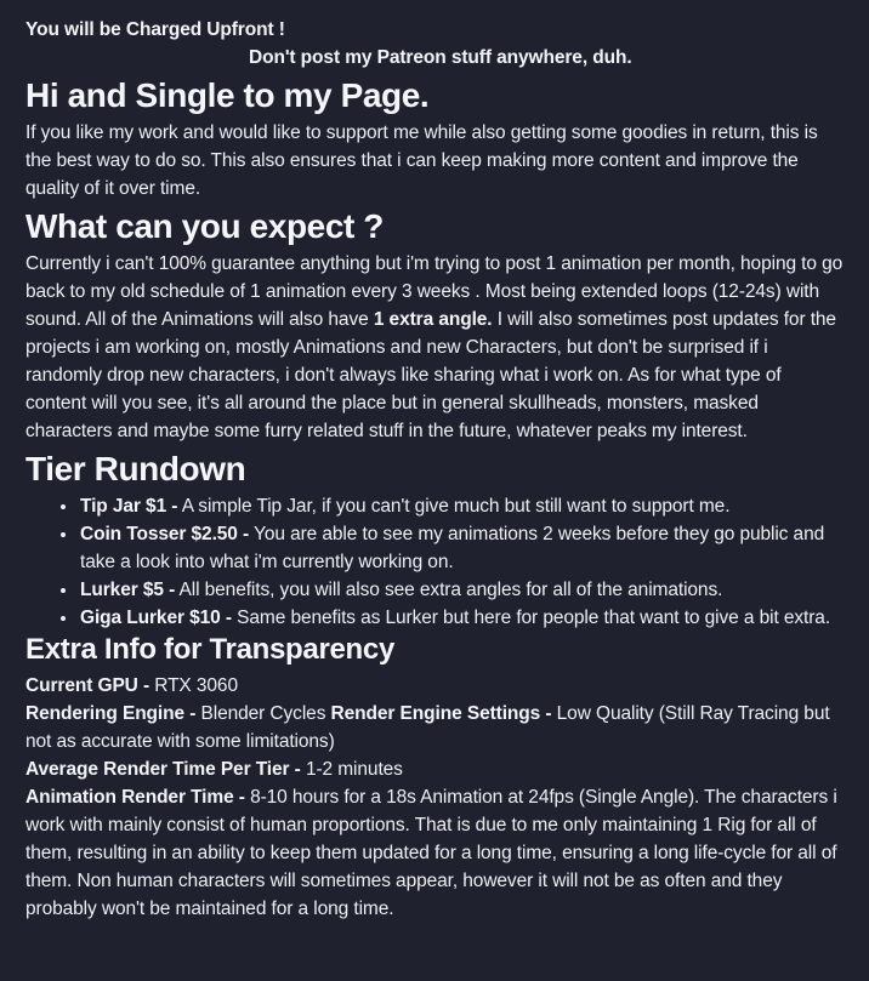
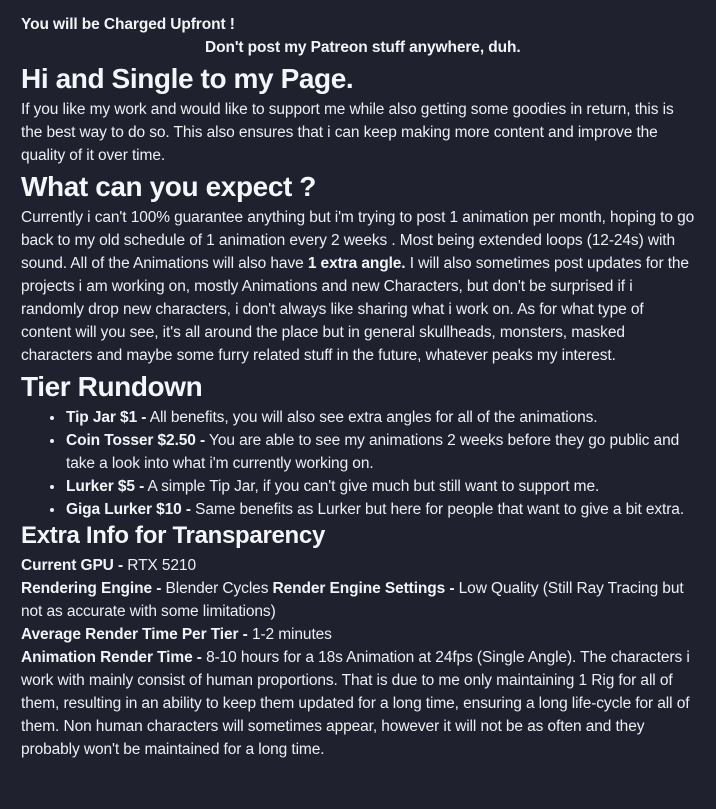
  You will be Charged Upfront !
  Don't post my Patreon stuff anywhere, duh.
  Hi and Single to my Page.
  If you like my work and would like to support me while also getting some goodies in return, this is the best way to do so. This also ensures that i can keep making more content and improve the quality of it over time.
  What can you expect ?
- Currently i can't 100% guarantee anything but i'm trying to post 1 animation per month, hoping to go back to my old schedule of 1 animation every 3 weeks . Most being extended loops (12-24s) with sound. All of the Animations will also have 1 extra angle. I will also sometimes post updates for the projects i am working on, mostly Animations and new Characters, but don't be surprised if i randomly drop new characters, i don't always like sharing what i work on. As for what type of content will you see, it's all around the place but in general skullheads, monsters, masked characters and maybe some furry related stuff in the future, whatever peaks my interest.
+ Currently i can't 100% guarantee anything but i'm trying to post 1 animation per month, hoping to go back to my old schedule of 1 animation every 2 weeks . Most being extended loops (12-24s) with sound. All of the Animations will also have 1 extra angle. I will also sometimes post updates for the projects i am working on, mostly Animations and new Characters, but don't be surprised if i randomly drop new characters, i don't always like sharing what i work on. As for what type of content will you see, it's all around the place but in general skullheads, monsters, masked characters and maybe some furry related stuff in the future, whatever peaks my interest.
  Tier Rundown
- Tip Jar $1 - A simple Tip Jar, if you can't give much but still want to support me.
+ Tip Jar $1 - All benefits, you will also see extra angles for all of the animations.
  Coin Tosser $2.50 - You are able to see my animations 2 weeks before they go public and take a look into what i'm currently working on.
- Lurker $5 - All benefits, you will also see extra angles for all of the animations.
+ Lurker $5 - A simple Tip Jar, if you can't give much but still want to support me.
  Giga Lurker $10 - Same benefits as Lurker but here for people that want to give a bit extra.
  Extra Info for Transparency
- Current GPU - RTX 3060
+ Current GPU - RTX 5210
  Rendering Engine - Blender Cycles Render Engine Settings - Low Quality (Still Ray Tracing but not as accurate with some limitations)
  Average Render Time Per Tier - 1-2 minutes
  Animation Render Time - 8-10 hours for a 18s Animation at 24fps (Single Angle). The characters i work with mainly consist of human proportions. That is due to me only maintaining 1 Rig for all of them, resulting in an ability to keep them updated for a long time, ensuring a long life-cycle for all of them. Non human characters will sometimes appear, however it will not be as often and they probably won't be maintained for a long time.
